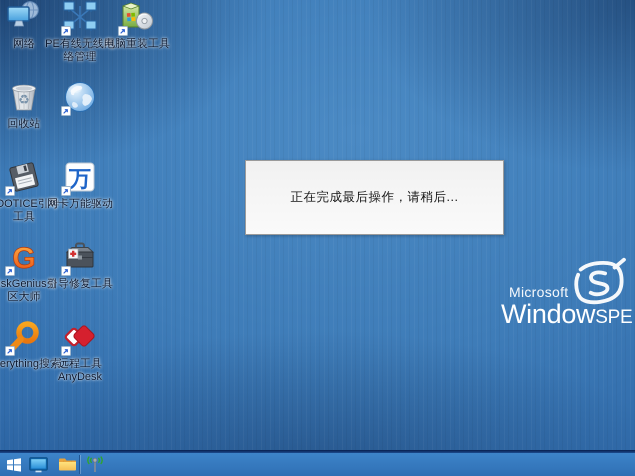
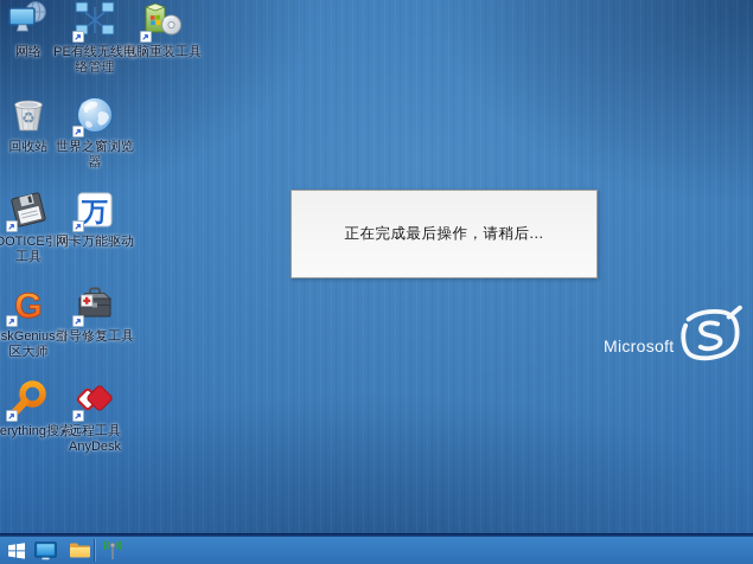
  网络
  PE有线无线网络管理
  电脑重装工具
  ♻
  回收站
+ 世界之窗浏览器
  OTICE引导工具
  万
  网卡万能驱动
  G
  skGenius分区大师
  引导修复工具
  erything搜索
  远程工具AnyDesk
  正在完成最后操作，请稍后...
  Microsoft
- WindowSPE
